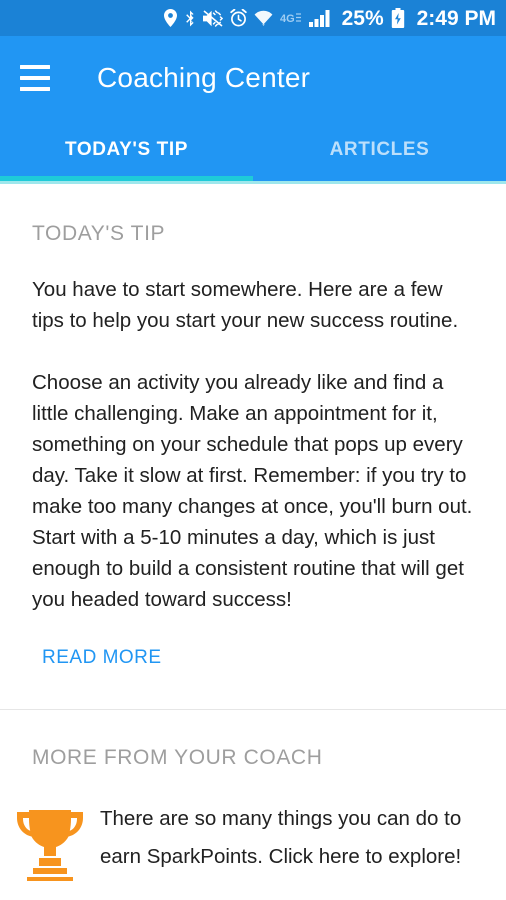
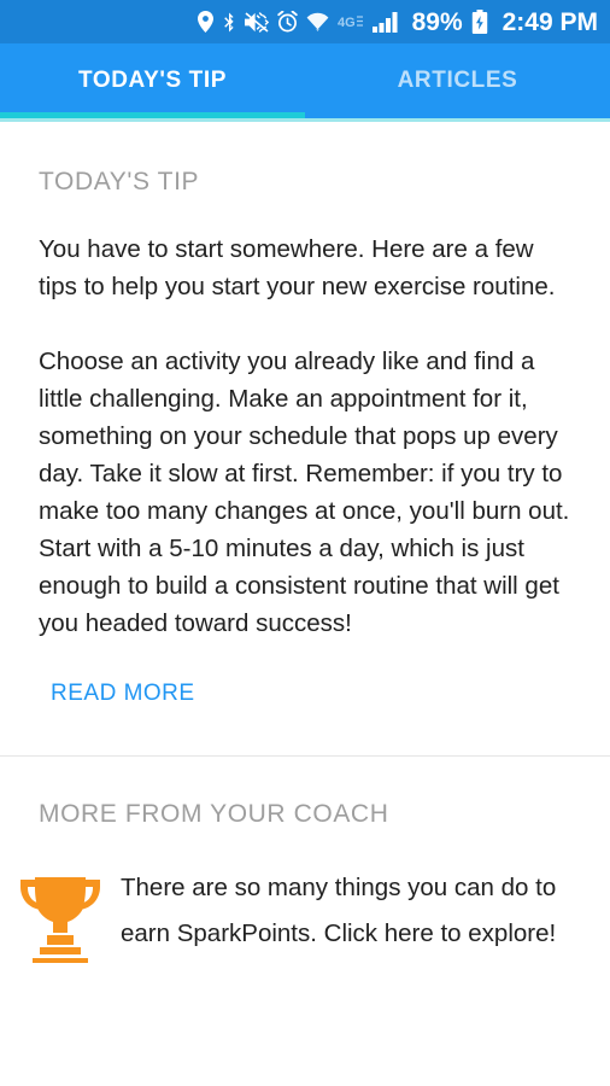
  4G
- 25%
+ 89%
  2:49 PM
- Coaching Center
  TODAY'S TIP
  ARTICLES
  TODAY'S TIP
- You have to start somewhere. Here are a few tips to help you start your new success routine.
+ You have to start somewhere. Here are a few tips to help you start your new exercise routine.
  Choose an activity you already like and find a little challenging. Make an appointment for it, something on your schedule that pops up every day. Take it slow at first. Remember: if you try to make too many changes at once, you'll burn out. Start with a 5-10 minutes a day, which is just enough to build a consistent routine that will get you headed toward success!
  READ MORE
  MORE FROM YOUR COACH
  There are so many things you can do to earn SparkPoints. Click here to explore!
